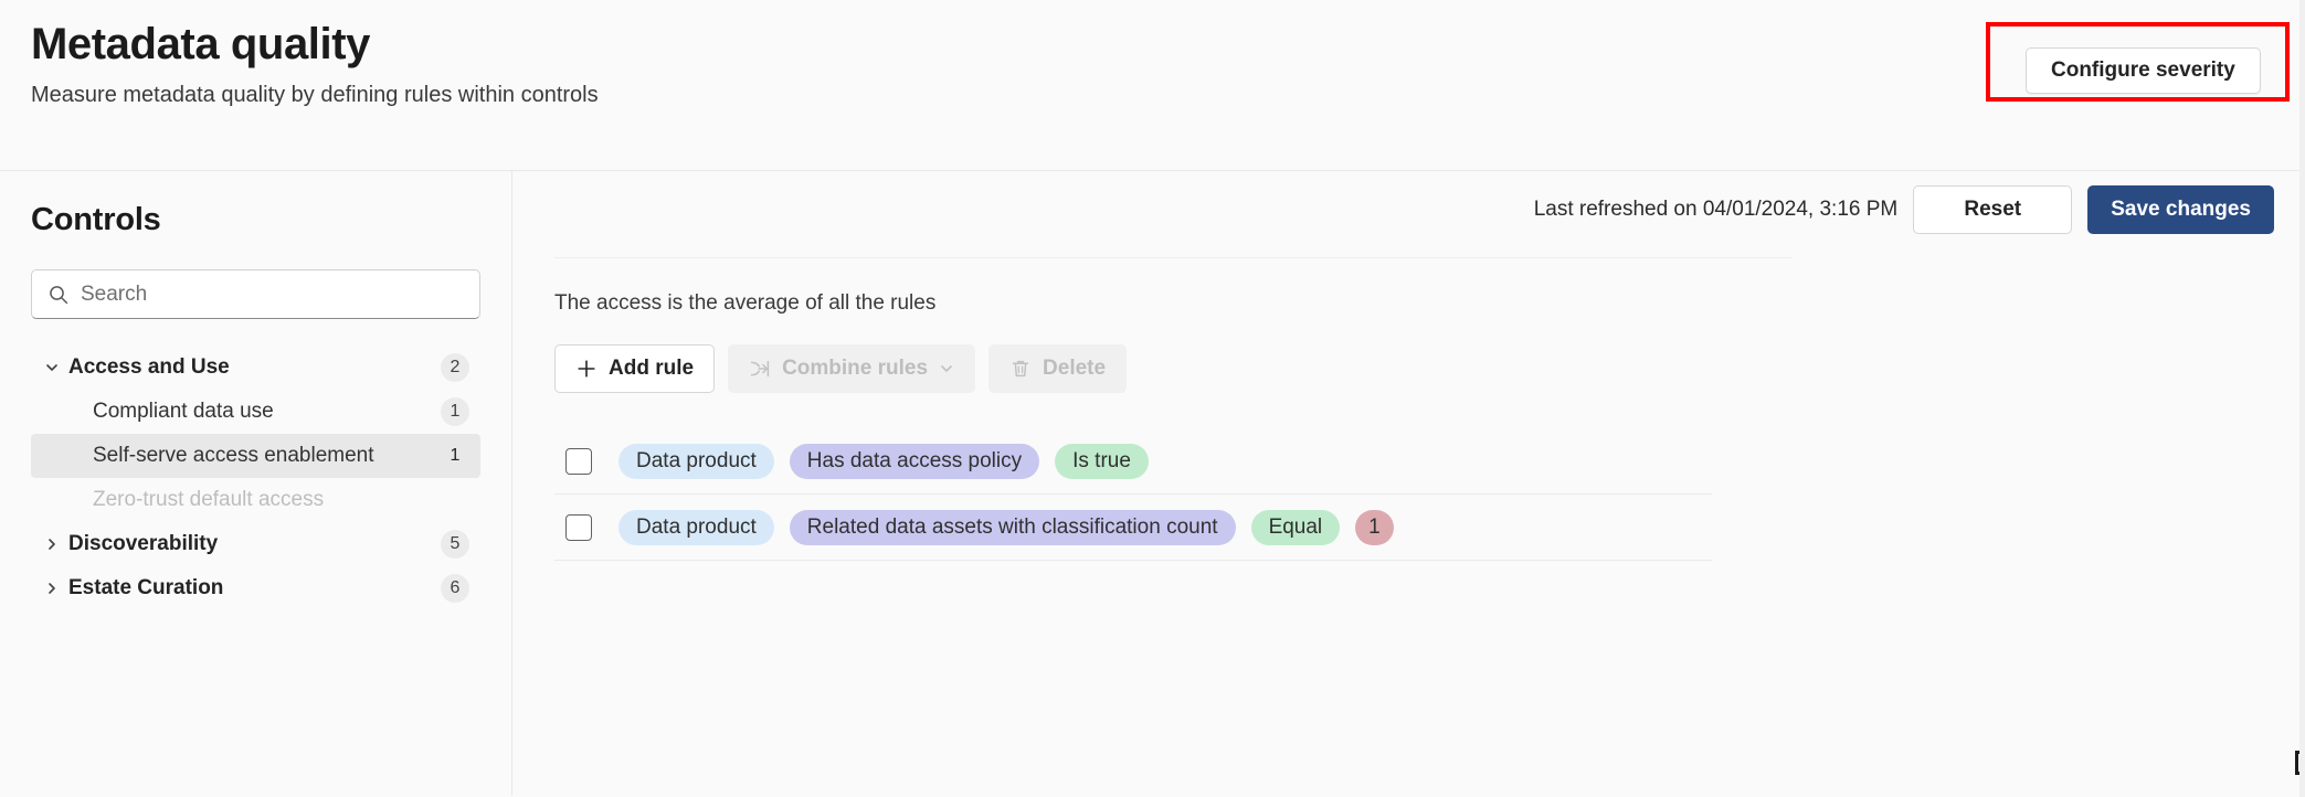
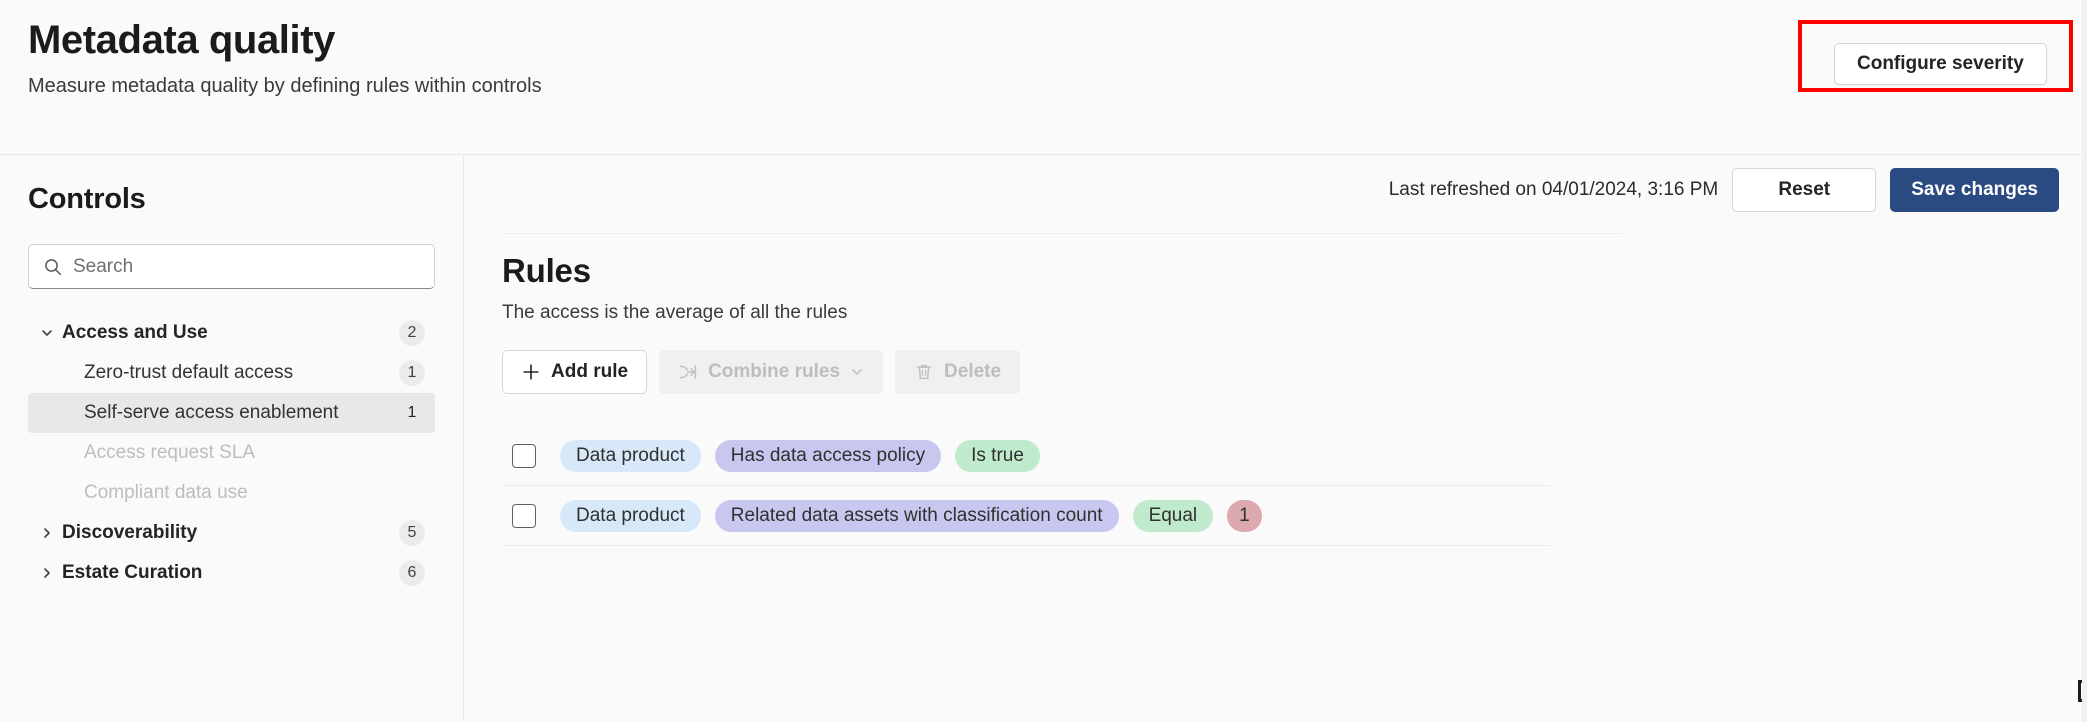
  Metadata quality
  Measure metadata quality by defining rules within controls
  Configure severity
  Controls
  Search
  Access and Use
  2
- Compliant data use
+ Zero-trust default access
  1
  Self-serve access enablement
  1
+ Access request SLA
- Zero-trust default access
+ Compliant data use
  Discoverability
  5
  Estate Curation
  6
  Last refreshed on 04/01/2024, 3:16 PM
  Reset
  Save changes
+ Rules
  The access is the average of all the rules
  Add rule
  Combine rules
  Delete
  Data product
  Has data access policy
  Is true
  Data product
  Related data assets with classification count
  Equal
  1
